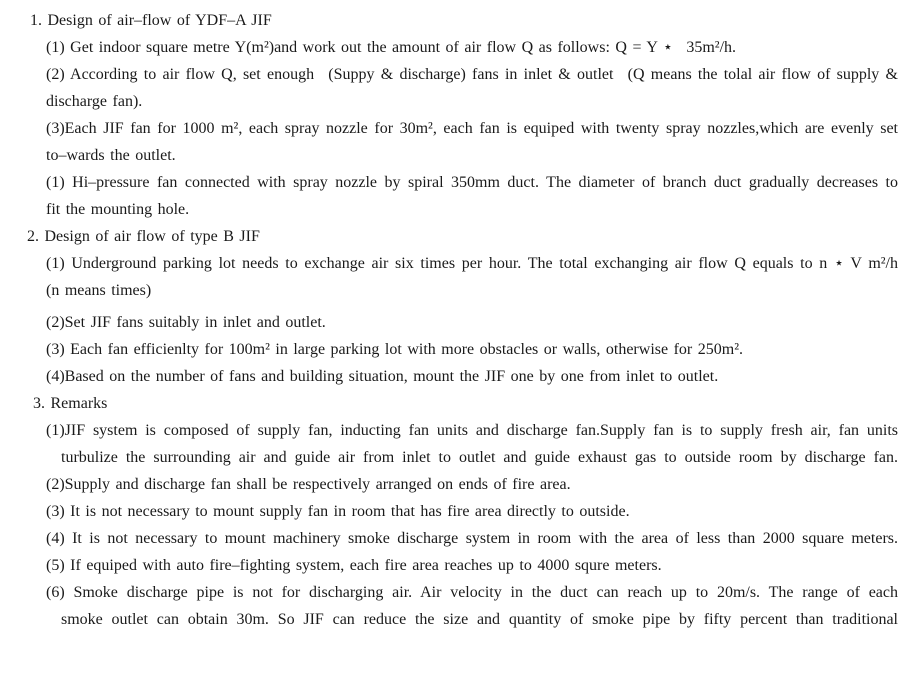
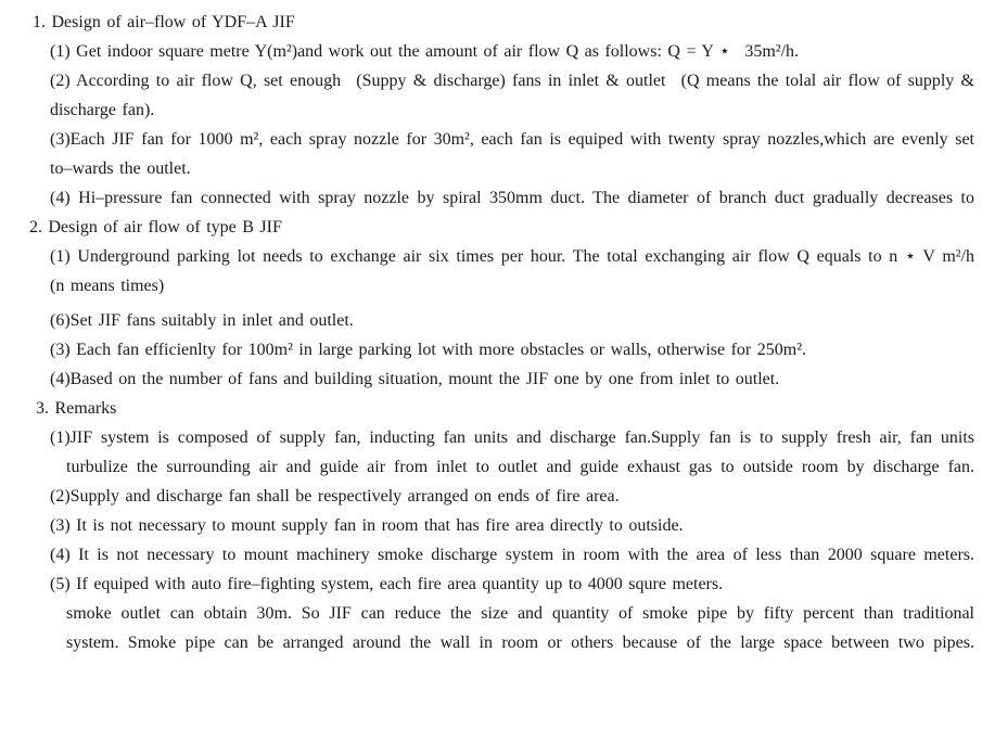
  1. Design of air–flow of YDF–A JIF
  (1) Get indoor square metre Y(m²)and work out the amount of air flow Q as follows: Q = Y ⋆ 35m²/h.
  (2) According to air flow Q, set enough (Suppy & discharge) fans in inlet & outlet (Q means the tolal air flow of supply &
  discharge fan).
  (3)Each JIF fan for 1000 m², each spray nozzle for 30m², each fan is equiped with twenty spray nozzles,which are evenly set
  to–wards the outlet.
- (1) Hi–pressure fan connected with spray nozzle by spiral 350mm duct. The diameter of branch duct gradually decreases to
+ (4) Hi–pressure fan connected with spray nozzle by spiral 350mm duct. The diameter of branch duct gradually decreases to
- fit the mounting hole.
  2. Design of air flow of type B JIF
  (1) Underground parking lot needs to exchange air six times per hour. The total exchanging air flow Q equals to n ⋆ V m²/h
  (n means times)
- (2)Set JIF fans suitably in inlet and outlet.
+ (6)Set JIF fans suitably in inlet and outlet.
  (3) Each fan efficienlty for 100m² in large parking lot with more obstacles or walls, otherwise for 250m².
  (4)Based on the number of fans and building situation, mount the JIF one by one from inlet to outlet.
  3. Remarks
  (1)JIF system is composed of supply fan, inducting fan units and discharge fan.Supply fan is to supply fresh air, fan units
  turbulize the surrounding air and guide air from inlet to outlet and guide exhaust gas to outside room by discharge fan.
  (2)Supply and discharge fan shall be respectively arranged on ends of fire area.
  (3) It is not necessary to mount supply fan in room that has fire area directly to outside.
  (4) It is not necessary to mount machinery smoke discharge system in room with the area of less than 2000 square meters.
- (5) If equiped with auto fire–fighting system, each fire area reaches up to 4000 squre meters.
+ (5) If equiped with auto fire–fighting system, each fire area quantity up to 4000 squre meters.
- (6) Smoke discharge pipe is not for discharging air. Air velocity in the duct can reach up to 20m/s. The range of each
  smoke outlet can obtain 30m. So JIF can reduce the size and quantity of smoke pipe by fifty percent than traditional
+ system. Smoke pipe can be arranged around the wall in room or others because of the large space between two pipes.
